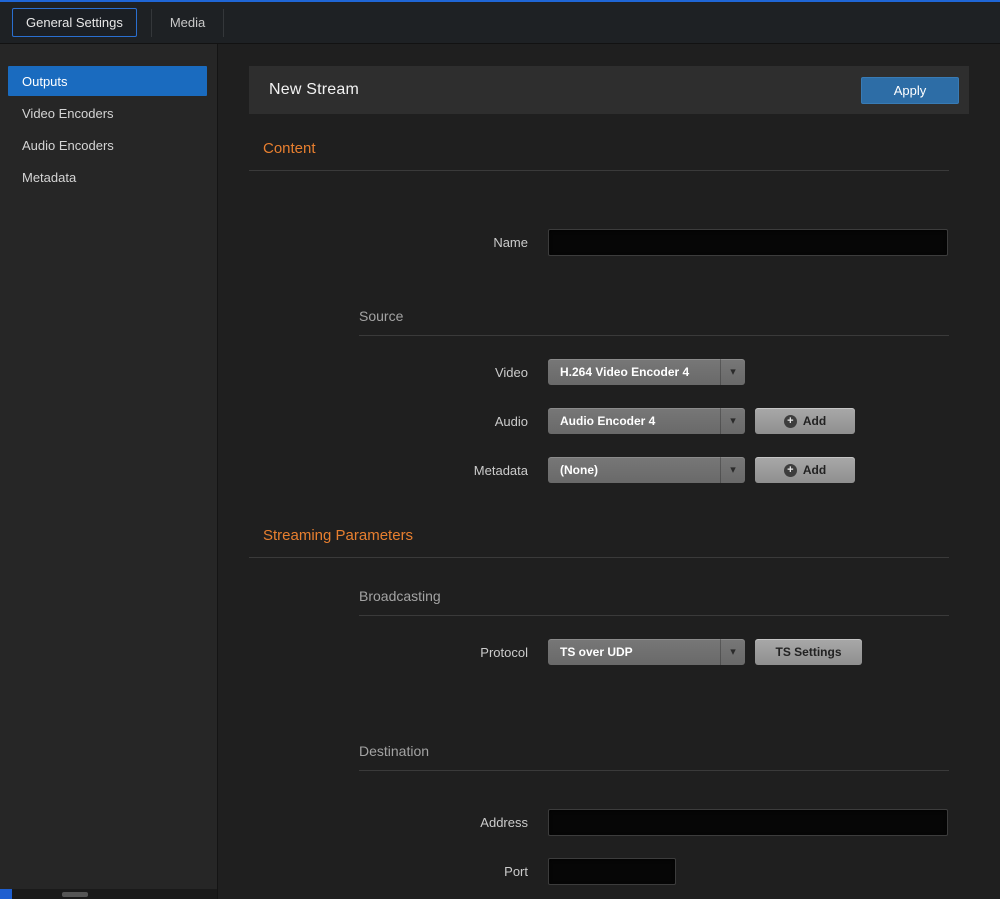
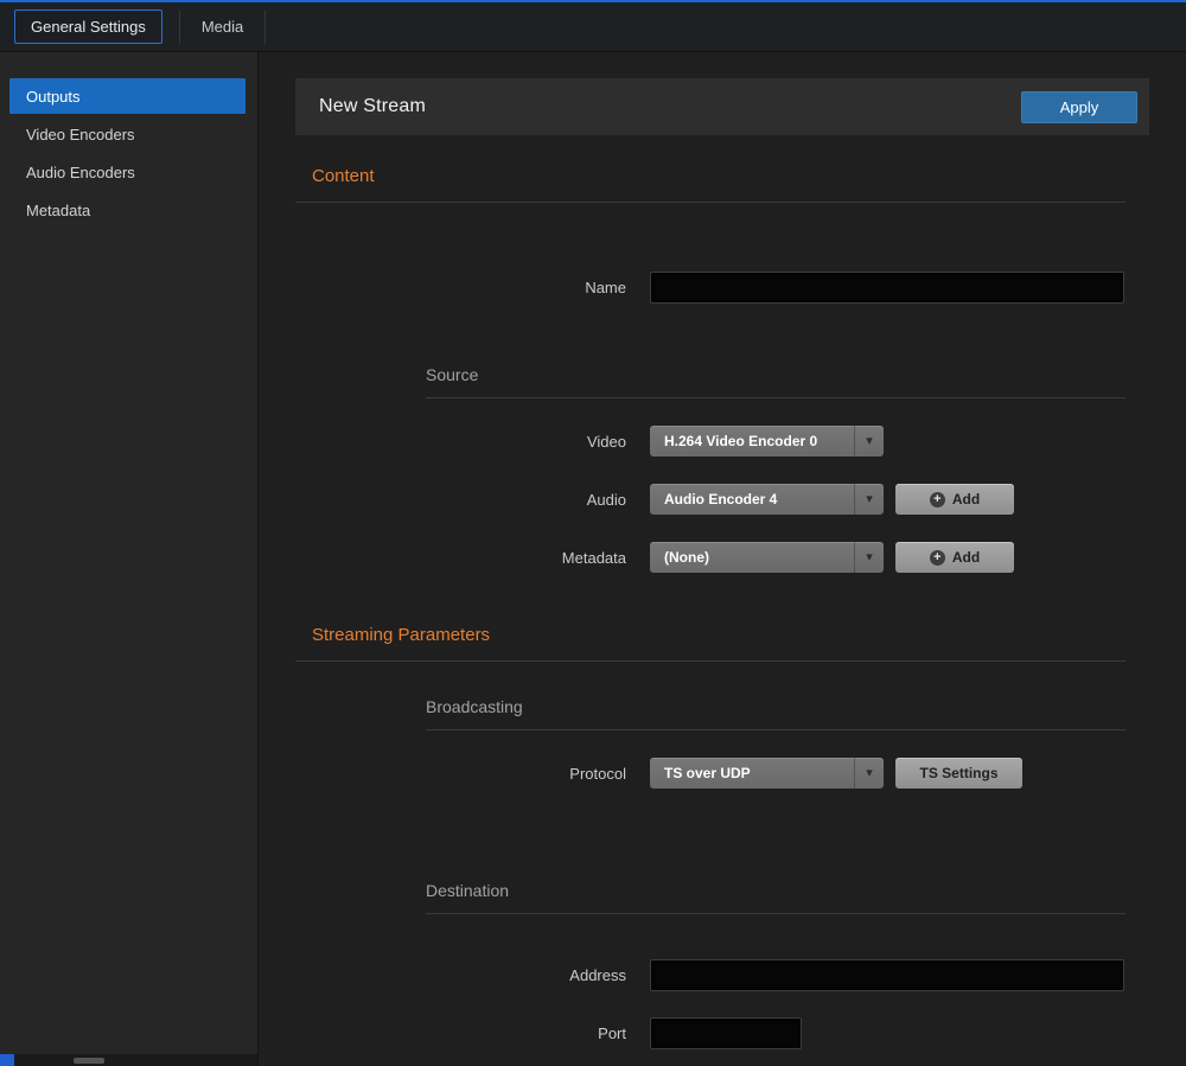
  General Settings
  Media
  Outputs
  Video Encoders
  Audio Encoders
  Metadata
  New Stream
  Apply
  Content
  Name
  Source
  Video
- H.264 Video Encoder 4
+ H.264 Video Encoder 0
  ▾
  Audio
  Audio Encoder 4
  ▾
  +
  Add
  Metadata
  (None)
  ▾
  +
  Add
  Streaming Parameters
  Broadcasting
  Protocol
  TS over UDP
  ▾
  TS Settings
  Destination
  Address
  Port
